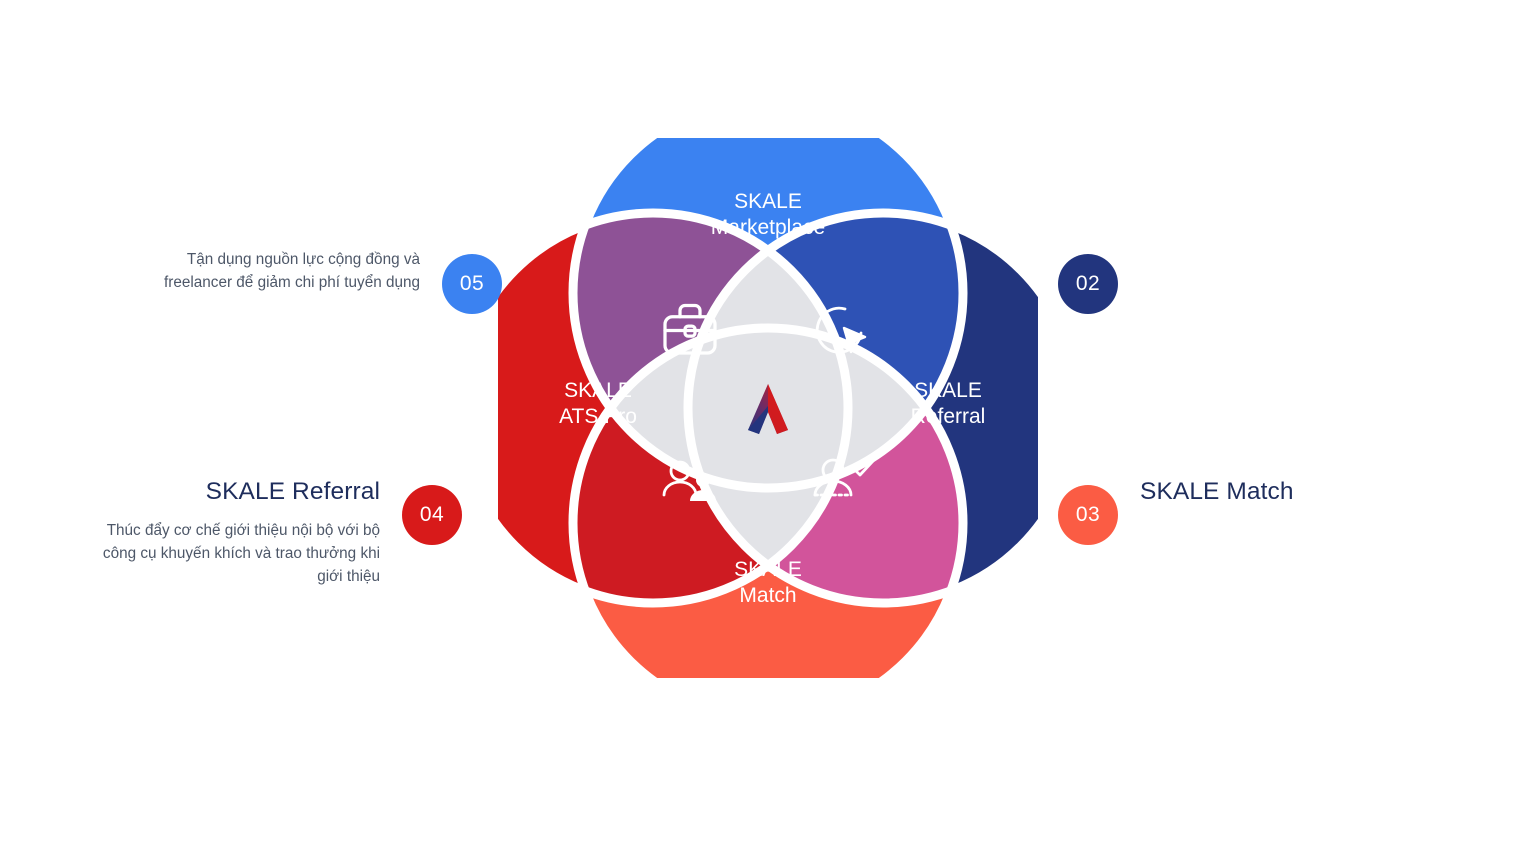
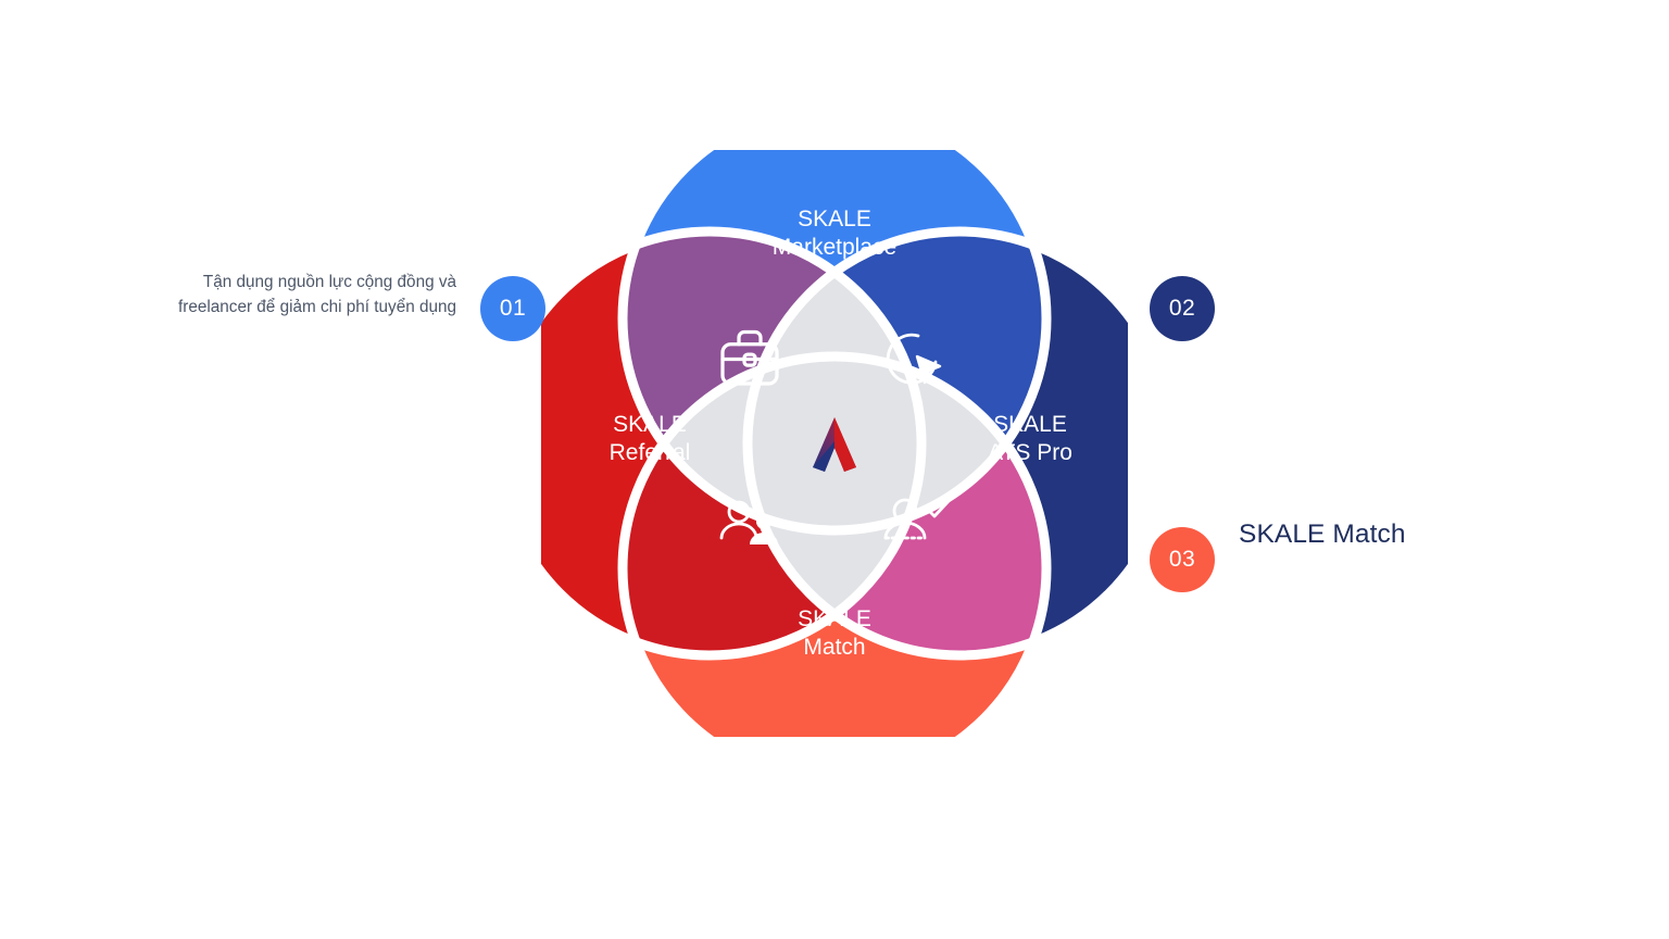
  SKALE
  Marketplace
  SKALE
- Referral
+ ATS Pro
  SKALE
  Match
  SKALE
- ATS Pro
+ Referral
  Tận dụng nguồn lực cộng đồng và
  freelancer để giảm chi phí tuyển dụng
- 05
+ 01
- SKALE Referral
- Thúc đẩy cơ chế giới thiệu nội bộ với bộ
- công cụ khuyến khích và trao thưởng khi
- giới thiệu
- 04
  02
  SKALE Match
  03
